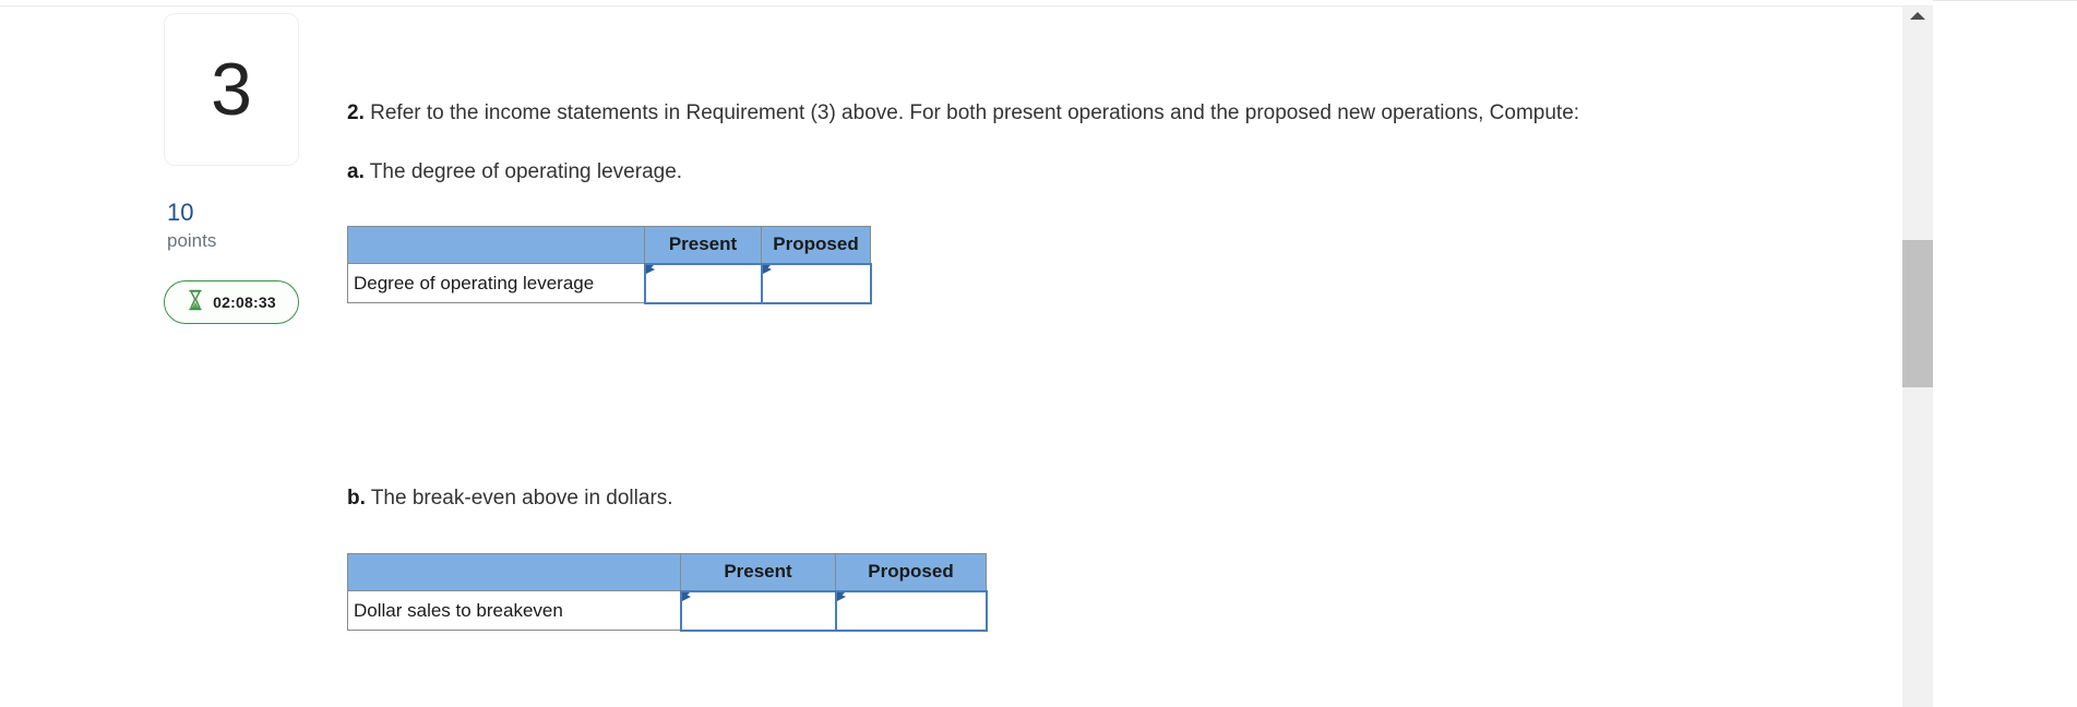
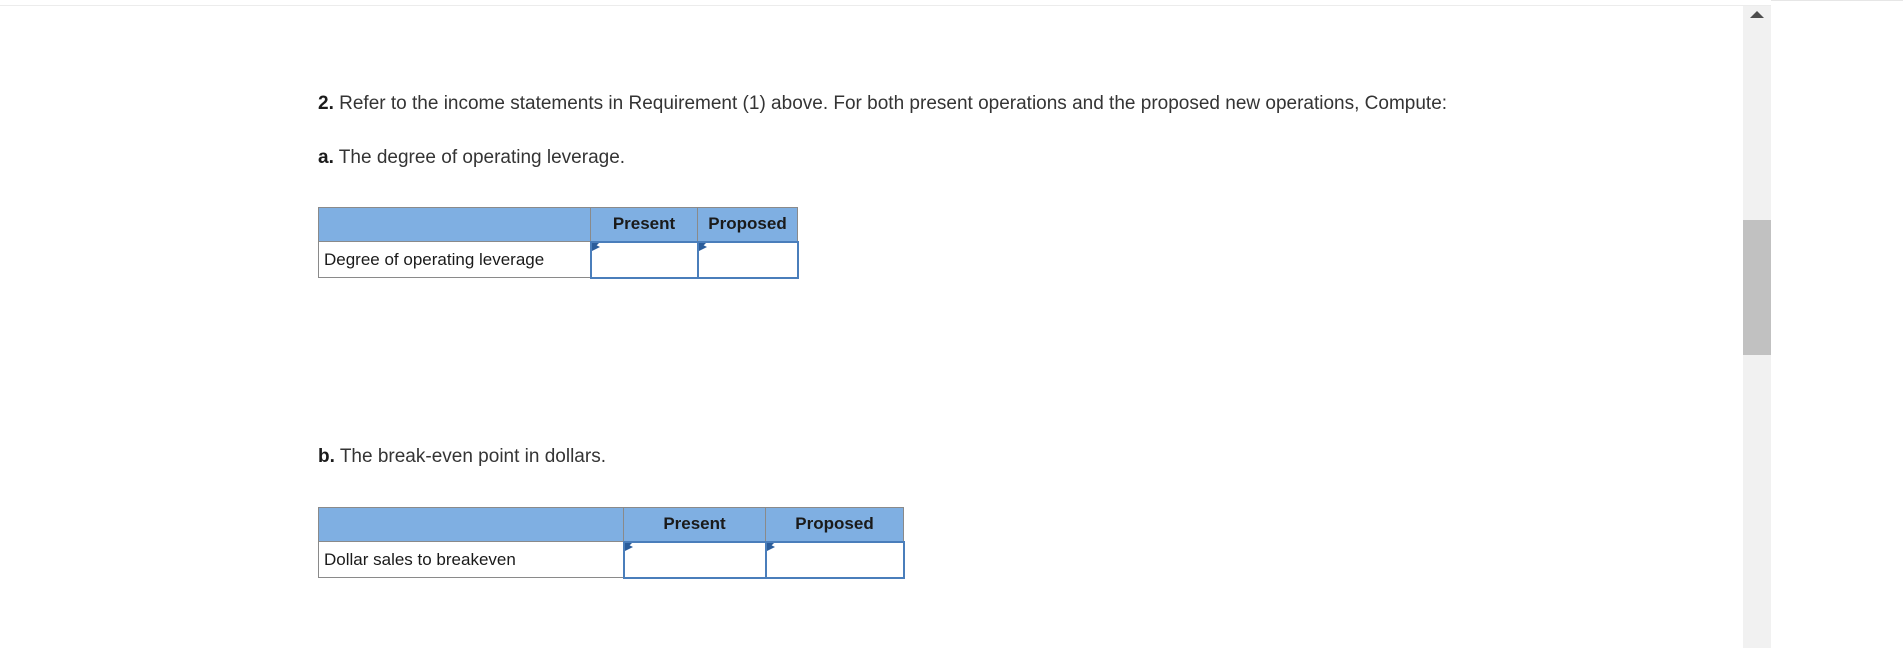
- 3
- 10
- points
- 02:08:33
- 2. Refer to the income statements in Requirement (3) above. For both present operations and the proposed new operations, Compute:
+ 2. Refer to the income statements in Requirement (1) above. For both present operations and the proposed new operations, Compute:
  a. The degree of operating leverage.
  	Present	Proposed
  Degree of operating leverage
- b. The break-even above in dollars.
+ b. The break-even point in dollars.
  	Present	Proposed
  Dollar sales to breakeven
